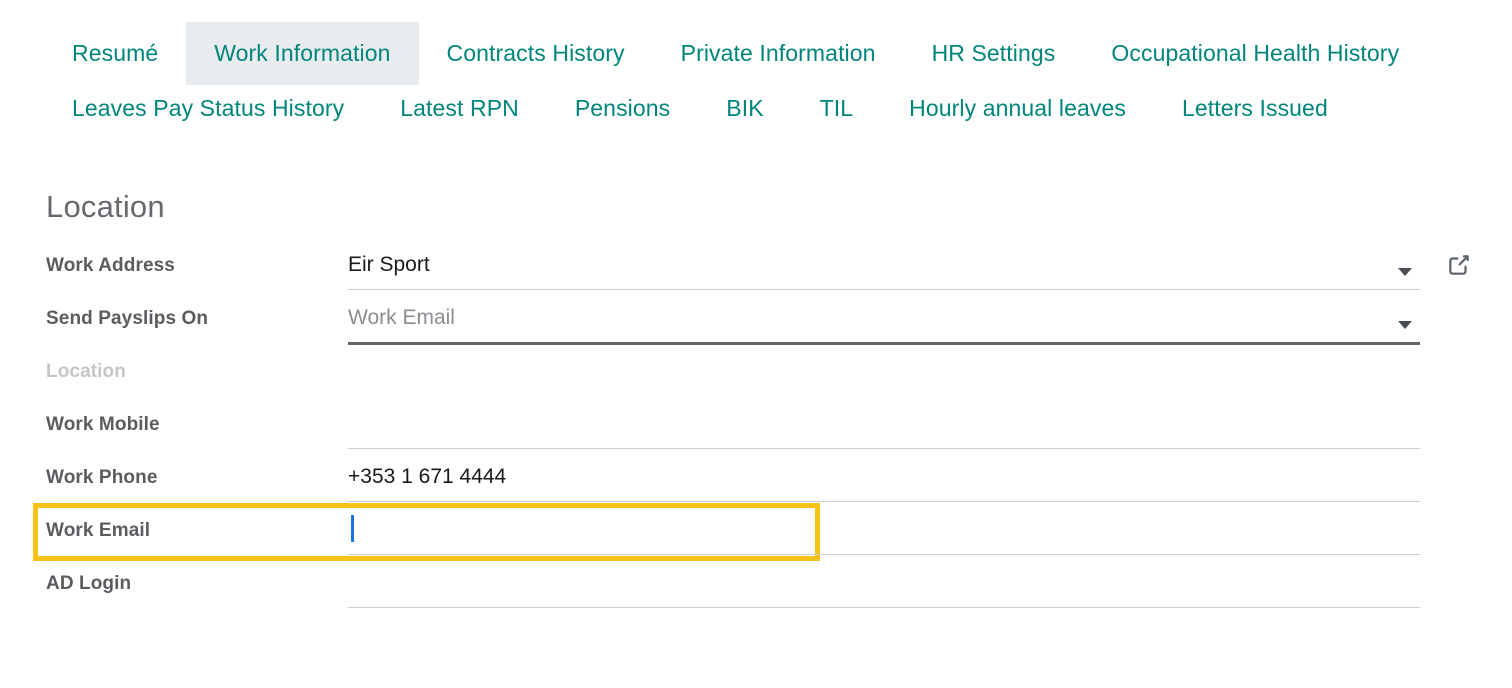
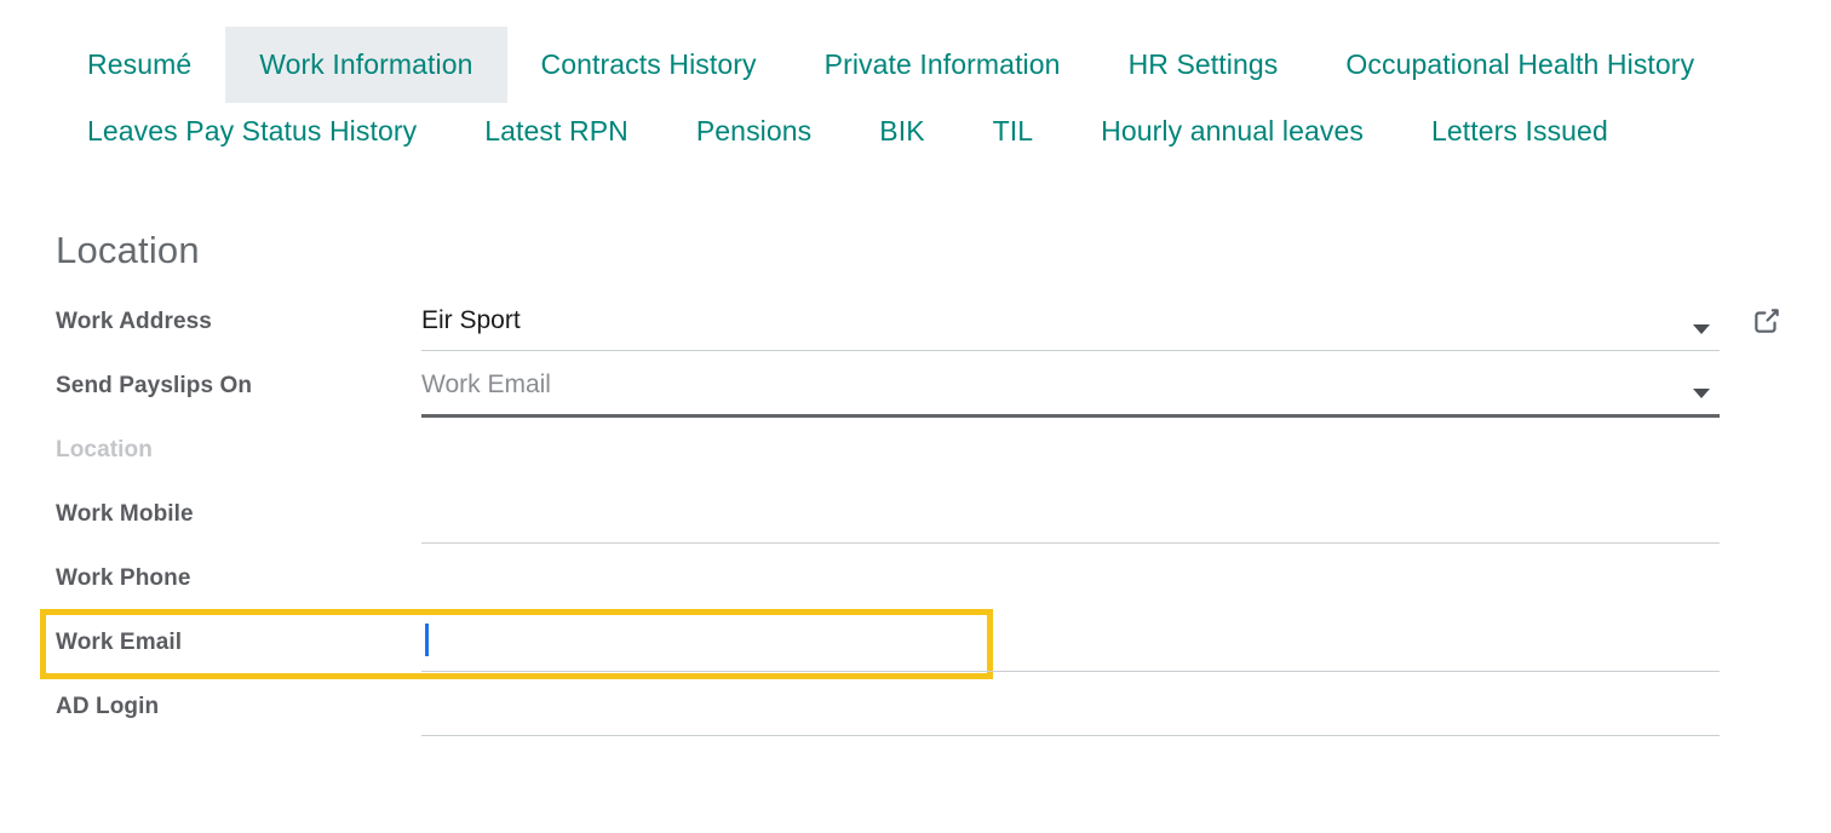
  Resumé
  Work Information
  Contracts History
  Private Information
  HR Settings
  Occupational Health History
  Leaves Pay Status History
  Latest RPN
  Pensions
  BIK
  TIL
  Hourly annual leaves
  Letters Issued
  Location
  Work Address
  Eir Sport
  Send Payslips On
  Work Email
  Location
  Work Mobile
  Work Phone
- +353 1 671 4444
  Work Email
  AD Login
